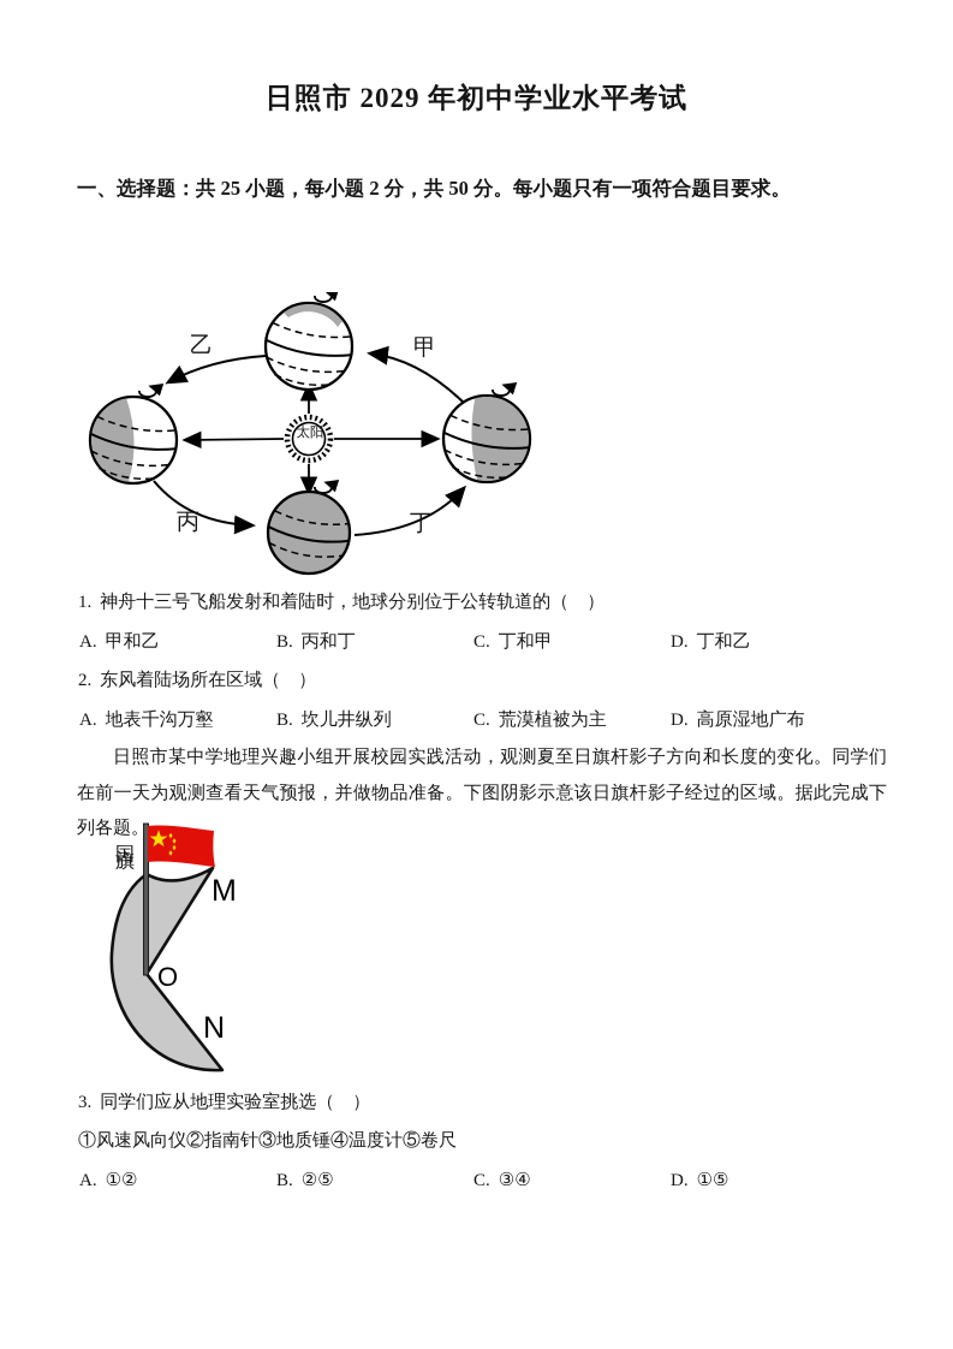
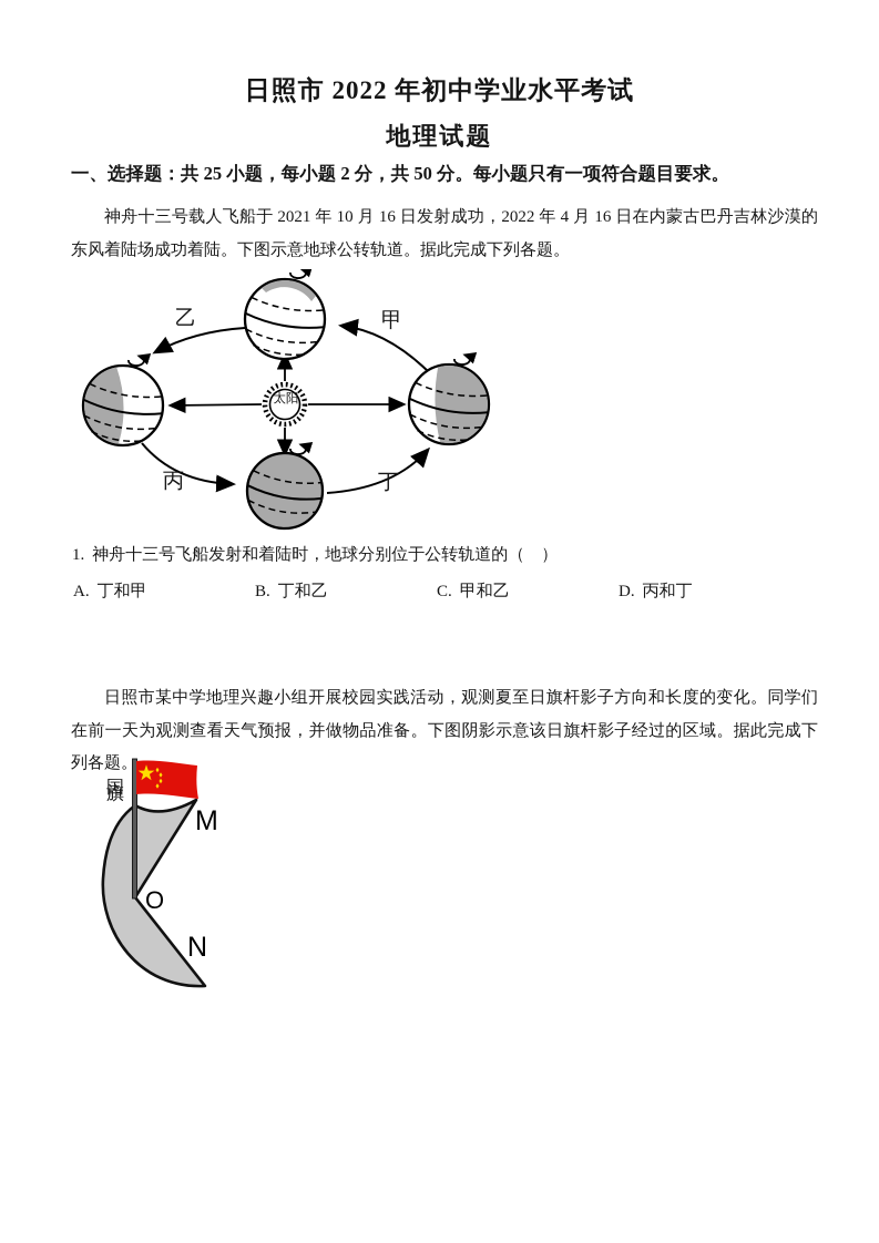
- 日照市 2029 年初中学业水平考试
+ 日照市 2022 年初中学业水平考试
+ 地理试题
  一、选择题：共 25 小题，每小题 2 分，共 50 分。每小题只有一项符合题目要求。
+ 神舟十三号载人飞船于 2021 年 10 月 16 日发射成功，2022 年 4 月 16 日在内蒙古巴丹吉林沙漠的东风着陆场成功着陆。下图示意地球公转轨道。据此完成下列各题。
  太阳
  乙
  甲
  丙
  丁
  1. 神舟十三号飞船发射和着陆时，地球分别位于公转轨道的（ ）
- A. 甲和乙
+ A. 丁和甲
- B. 丙和丁
+ B. 丁和乙
- C. 丁和甲
+ C. 甲和乙
- D. 丁和乙
+ D. 丙和丁
- 2. 东风着陆场所在区域（ ）
- A. 地表千沟万壑
- B. 坎儿井纵列
- C. 荒漠植被为主
- D. 高原湿地广布
  日照市某中学地理兴趣小组开展校园实践活动，观测夏至日旗杆影子方向和长度的变化。同学们在前一天为观测查看天气预报，并做物品准备。下图阴影示意该日旗杆影子经过的区域。据此完成下列各题。
  M
  O
  N
- 3. 同学们应从地理实验室挑选（ ）
- ①风速风向仪②指南针③地质锤④温度计⑤卷尺
- A. ①②
- B. ②⑤
- C. ③④
- D. ①⑤
